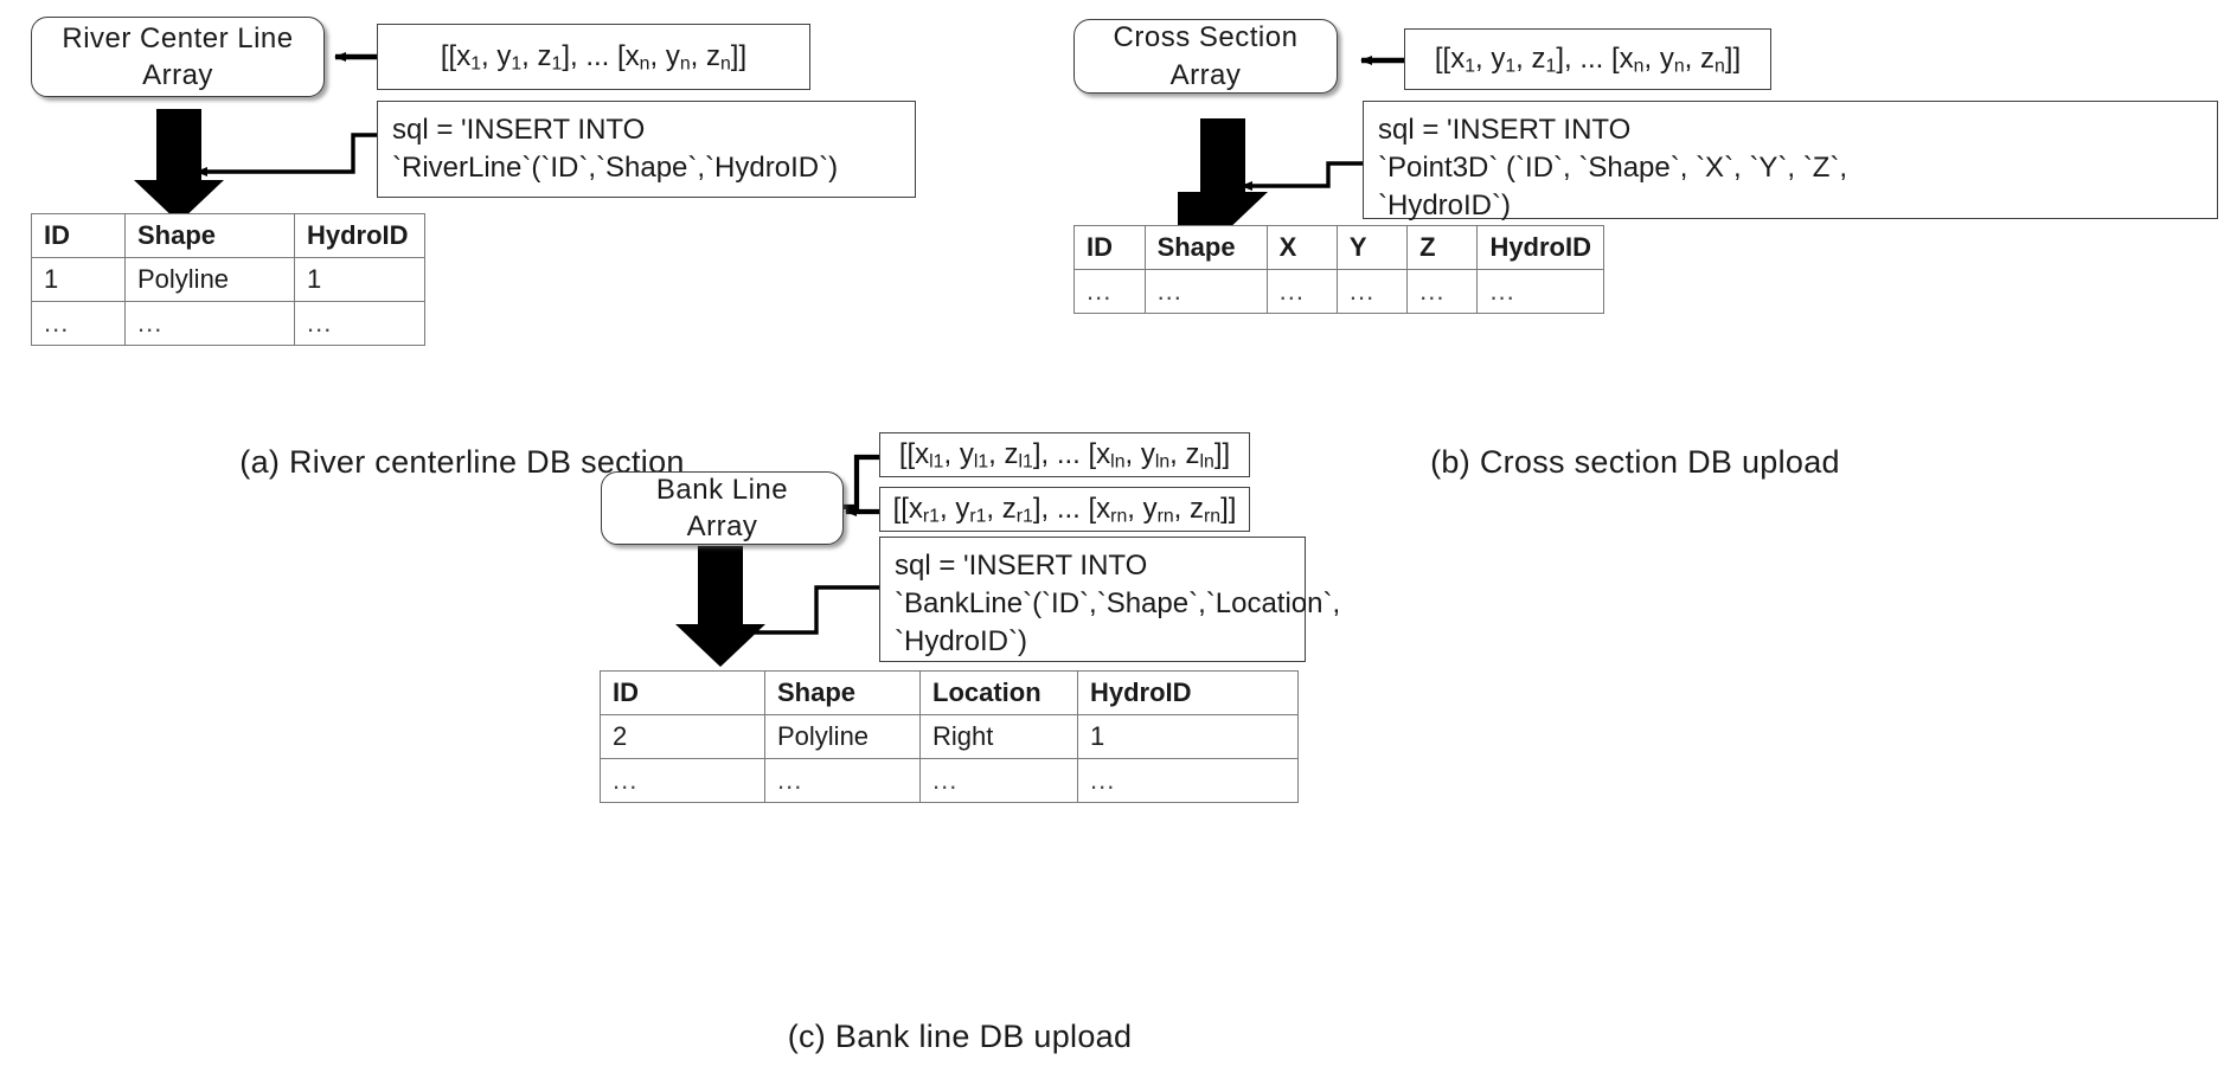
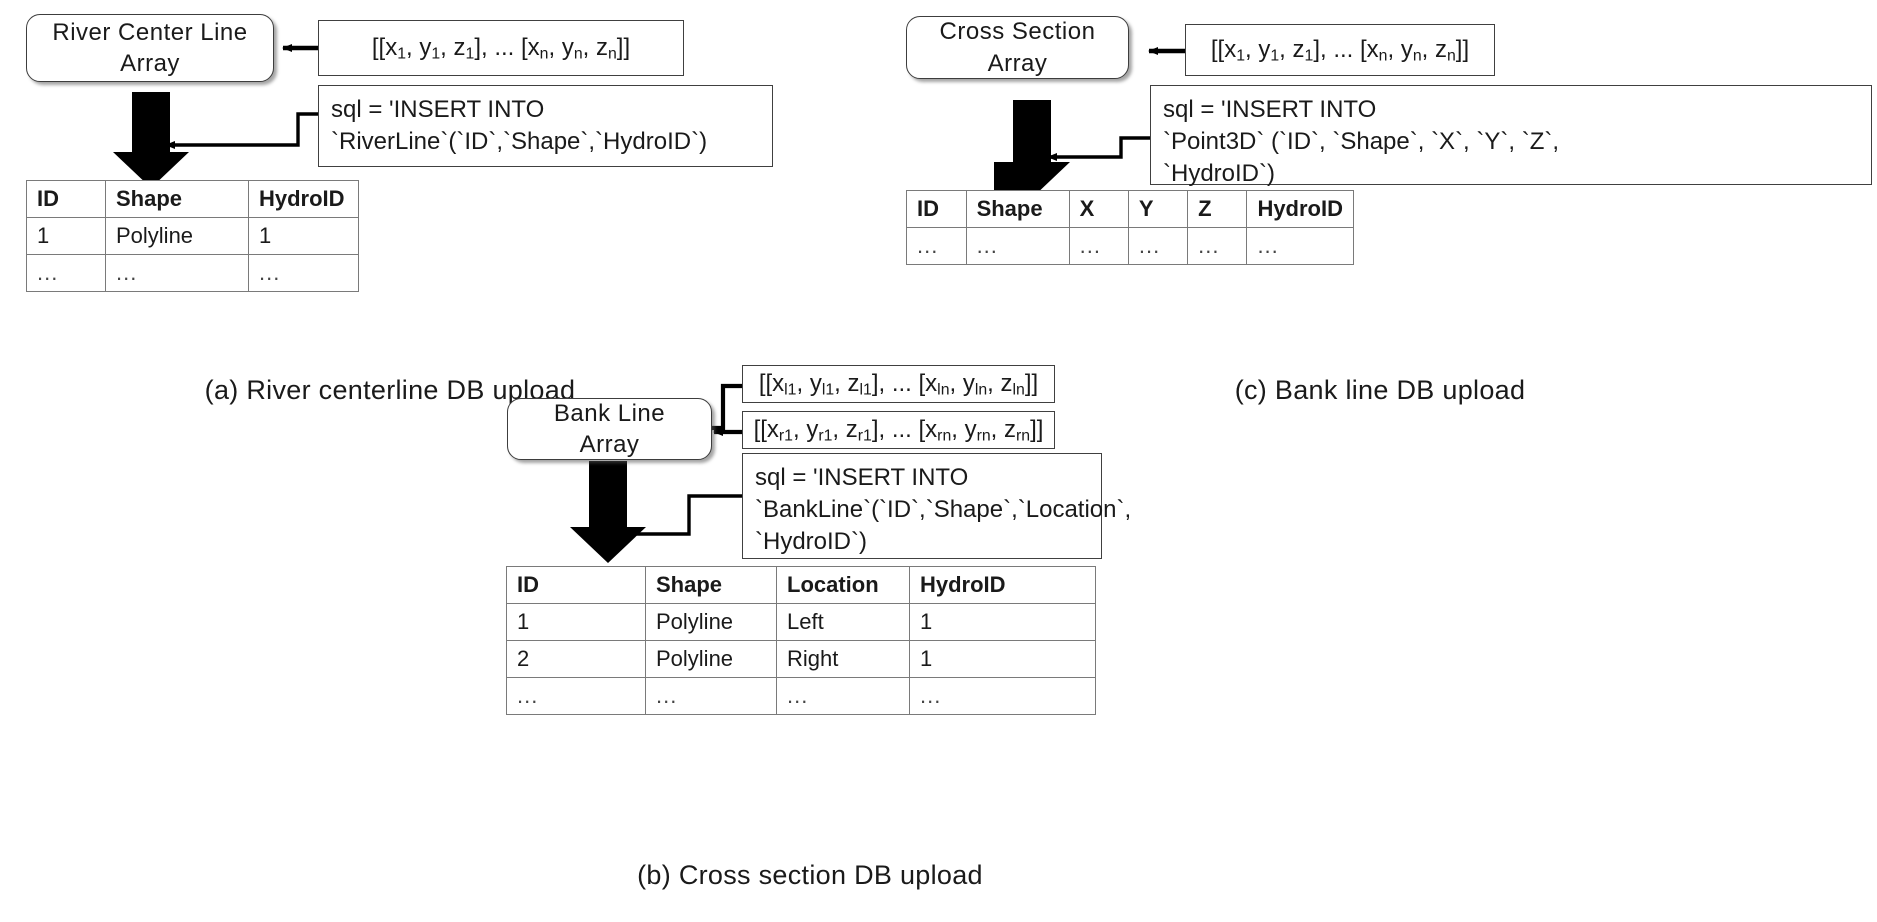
  River Center Line
  Array
  [[x1, y1, z1], ... [xn, yn, zn]]
  sql = 'INSERT INTO
  `RiverLine`(`ID`,`Shape`,`HydroID`)
  ID	Shape	HydroID
  1	Polyline	1
  ...	...	...
- (a) River centerline DB section
+ (a) River centerline DB upload
  Cross Section
  Array
  [[x1, y1, z1], ... [xn, yn, zn]]
  sql = 'INSERT INTO
  `Point3D` (`ID`, `Shape`, `X`, `Y`, `Z`,
  `HydroID`)
  ID	Shape	X	Y	Z	HydroID
  ...	...	...	...	...	...
- (b) Cross section DB upload
+ (c) Bank line DB upload
  Bank Line
  Array
  [[xl1, yl1, zl1], ... [xln, yln, zln]]
  [[xr1, yr1, zr1], ... [xrn, yrn, zrn]]
  sql = 'INSERT INTO
  `BankLine`(`ID`,`Shape`,`Location`,
  `HydroID`)
  ID	Shape	Location	HydroID
+ 1	Polyline	Left	1
  2	Polyline	Right	1
  ...	...	...	...
- (c) Bank line DB upload
+ (b) Cross section DB upload
